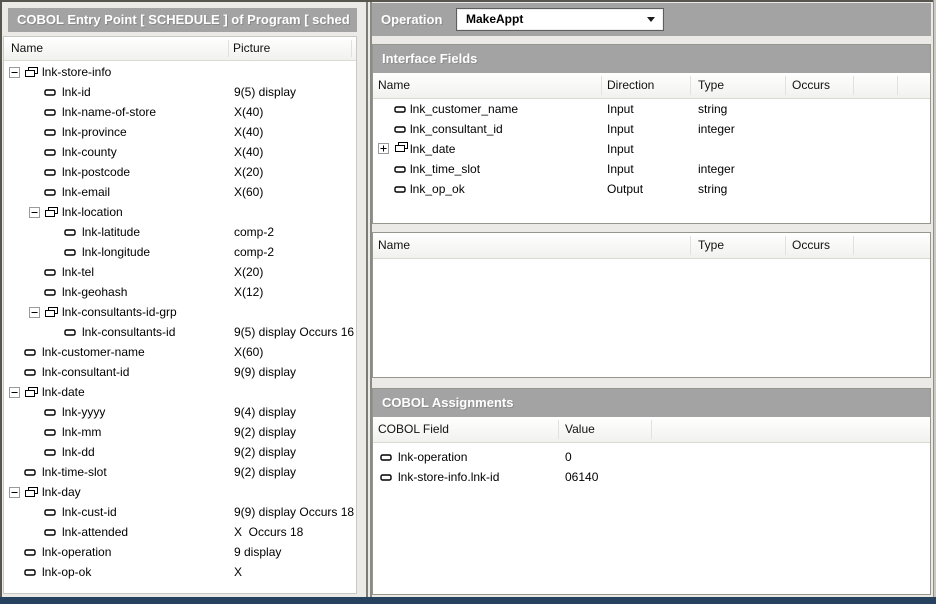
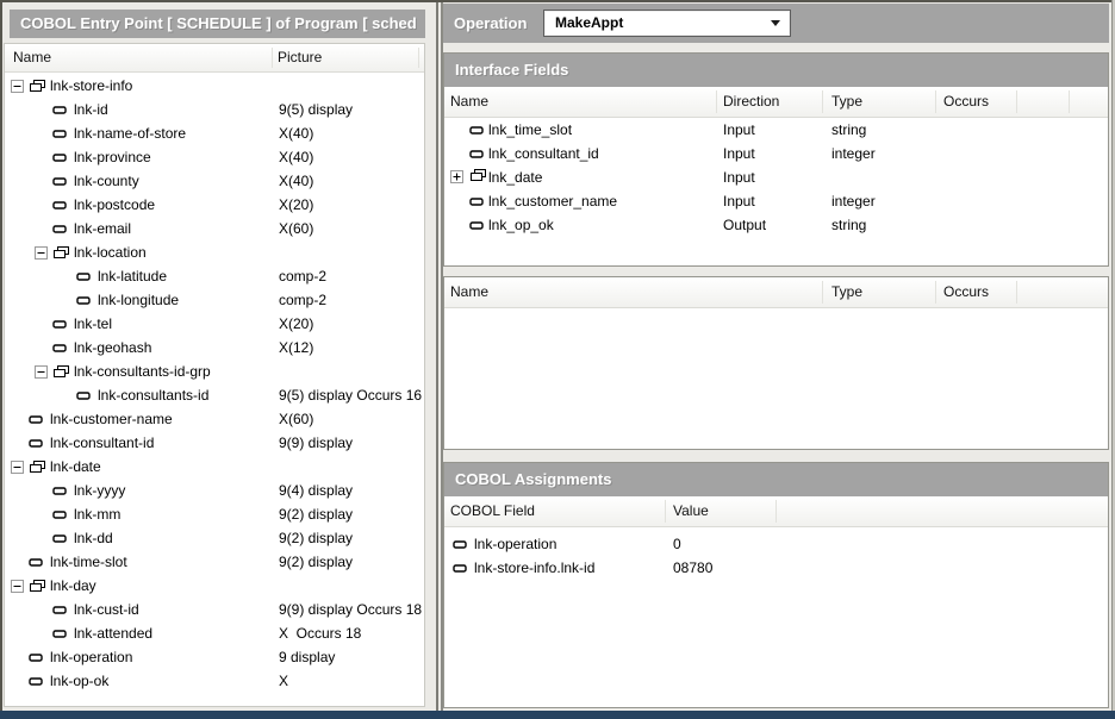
  COBOL Entry Point [ SCHEDULE ] of Program [ sched
  Name
  Picture
  lnk-store-info
  lnk-id
  9(5) display
  lnk-name-of-store
  X(40)
  lnk-province
  X(40)
  lnk-county
  X(40)
  lnk-postcode
  X(20)
  lnk-email
  X(60)
  lnk-location
  lnk-latitude
  comp-2
  lnk-longitude
  comp-2
  lnk-tel
  X(20)
  lnk-geohash
  X(12)
  lnk-consultants-id-grp
  lnk-consultants-id
  9(5) display Occurs 16
  lnk-customer-name
  X(60)
  lnk-consultant-id
  9(9) display
  lnk-date
  lnk-yyyy
  9(4) display
  lnk-mm
  9(2) display
  lnk-dd
  9(2) display
  lnk-time-slot
  9(2) display
  lnk-day
  lnk-cust-id
  9(9) display Occurs 18
  lnk-attended
  X Occurs 18
  lnk-operation
  9 display
  lnk-op-ok
  X
  Operation
  MakeAppt
  Interface Fields
  Name
  Direction
  Type
  Occurs
- lnk_customer_name
+ lnk_time_slot
  Input
  string
  lnk_consultant_id
  Input
  integer
  lnk_date
  Input
- lnk_time_slot
+ lnk_customer_name
  Input
  integer
  lnk_op_ok
  Output
  string
  Name
  Type
  Occurs
  COBOL Assignments
  COBOL Field
  Value
  lnk-operation
  0
  lnk-store-info.lnk-id
- 06140
+ 08780
